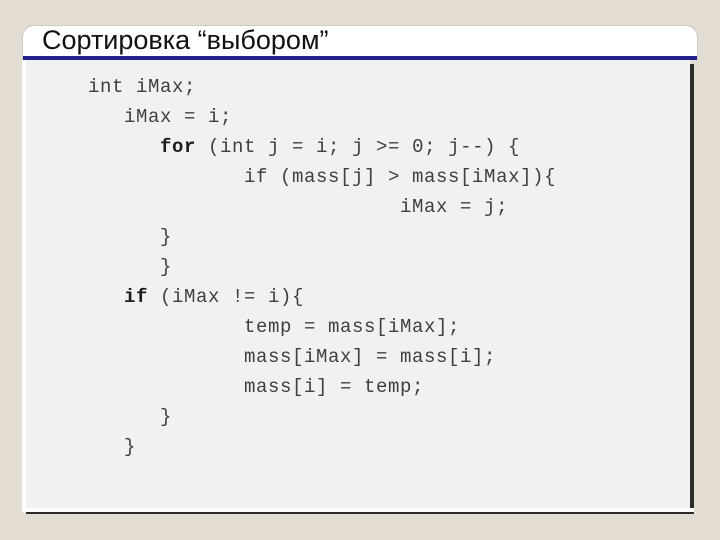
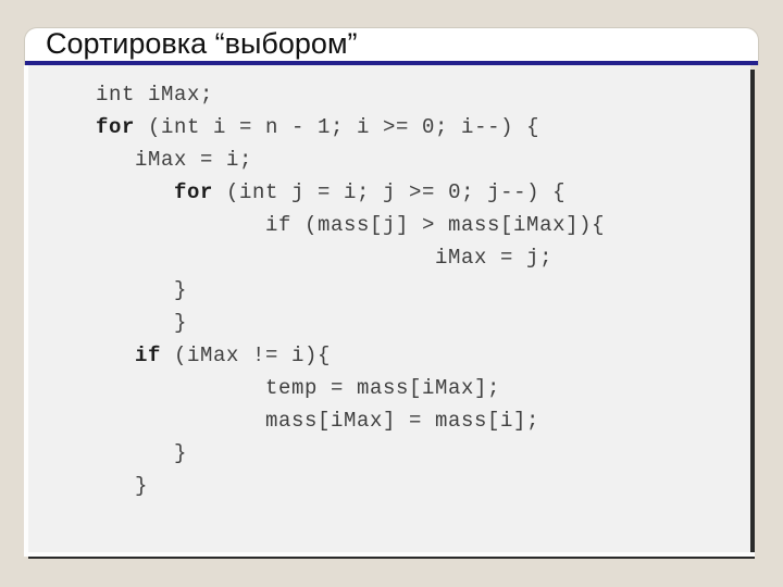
  Сортировка “выбором”
  int iMax;
+ for (int i = n - 1; i >= 0; i--) {
  iMax = i;
  for (int j = i; j >= 0; j--) {
  if (mass[j] > mass[iMax]){
  iMax = j;
  }
  }
  if (iMax != i){
  temp = mass[iMax];
  mass[iMax] = mass[i];
- mass[i] = temp;
  }
  }
